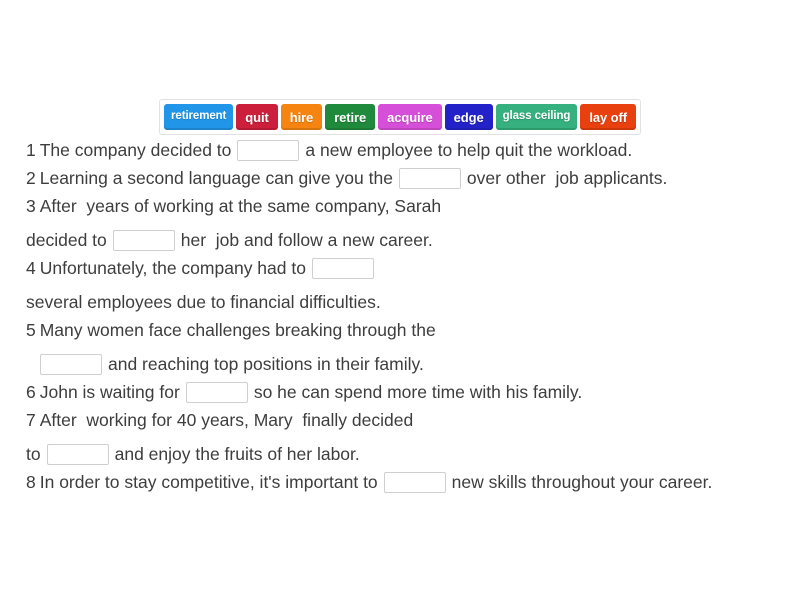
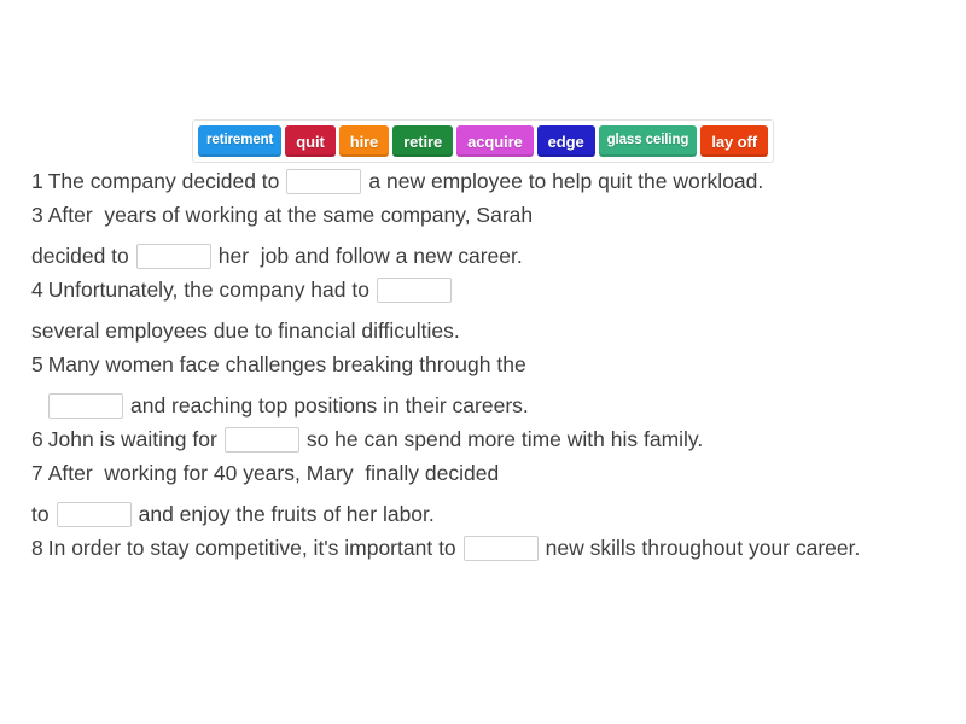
  retirement
  quit
  hire
  retire
  acquire
  edge
  glass ceiling
  lay off
  1
  The company decided to
  a new employee to help quit the workload.
- 2
- Learning a second language can give you the
- over other job applicants.
  3
  After years of working at the same company, Sarah
  decided to
  her job and follow a new career.
  4
  Unfortunately, the company had to
  several employees due to financial difficulties.
  5
  Many women face challenges breaking through the
- and reaching top positions in their family.
+ and reaching top positions in their careers.
  6
  John is waiting for
  so he can spend more time with his family.
  7
  After working for 40 years, Mary finally decided
  to
  and enjoy the fruits of her labor.
  8
  In order to stay competitive, it's important to
  new skills throughout your career.
